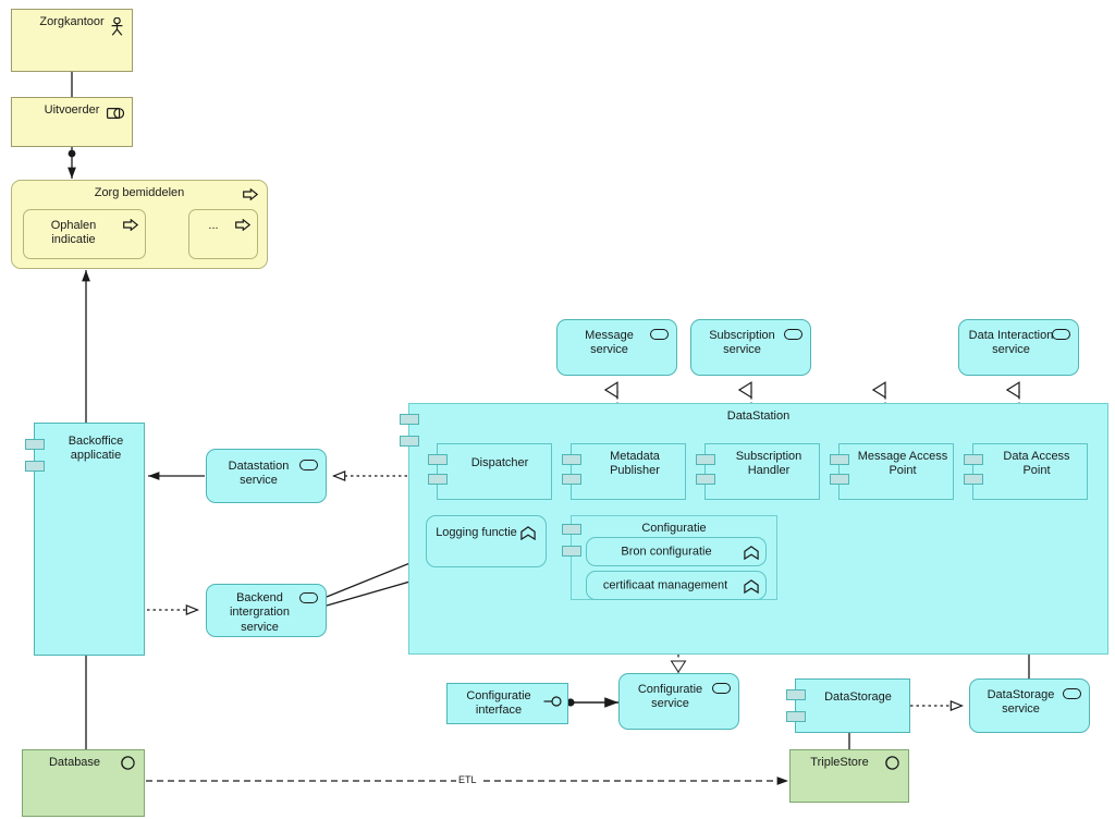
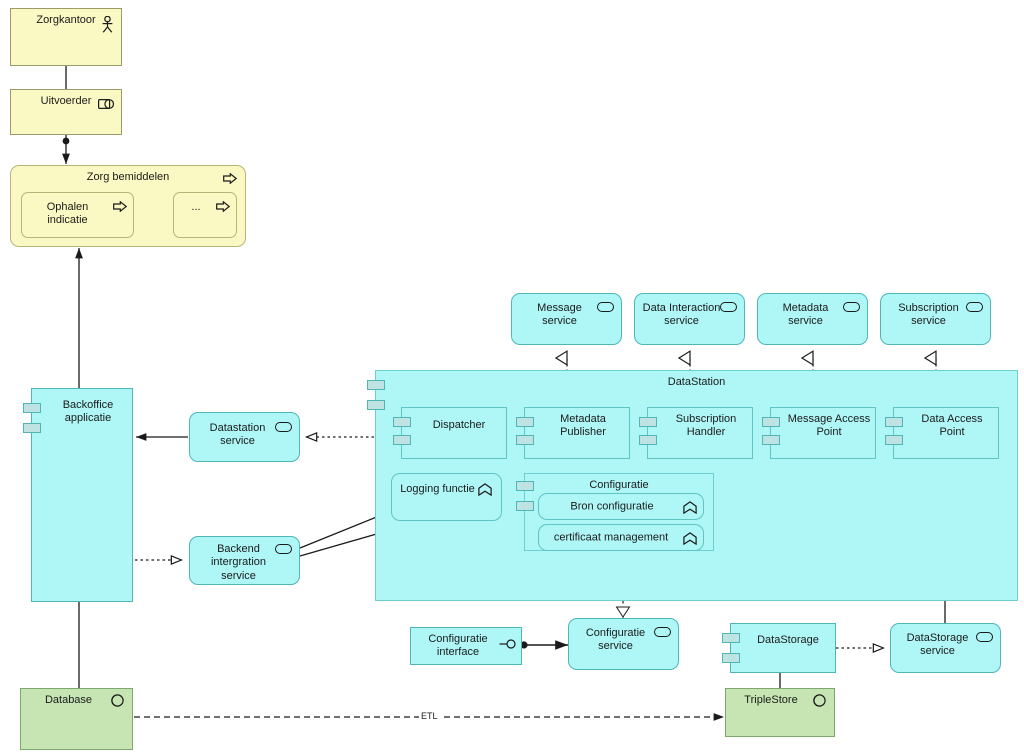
  Zorgkantoor
  Uitvoerder
  Zorg bemiddelen
  Ophalen indicatie
  ...
  Backoffice applicatie
  Datastation service
  Backend intergration service
  Message service
- Subscription service
+ Data Interaction service
+ Metadata service
- Data Interaction service
+ Subscription service
  DataStation
  Dispatcher
  Metadata Publisher
  Subscription Handler
  Message Access Point
  Data Access Point
  Logging functie
  Configuratie
  Bron configuratie
  certificaat management
  Configuratie interface
  Configuratie service
  DataStorage
  DataStorage service
  Database
  TripleStore
  ETL
